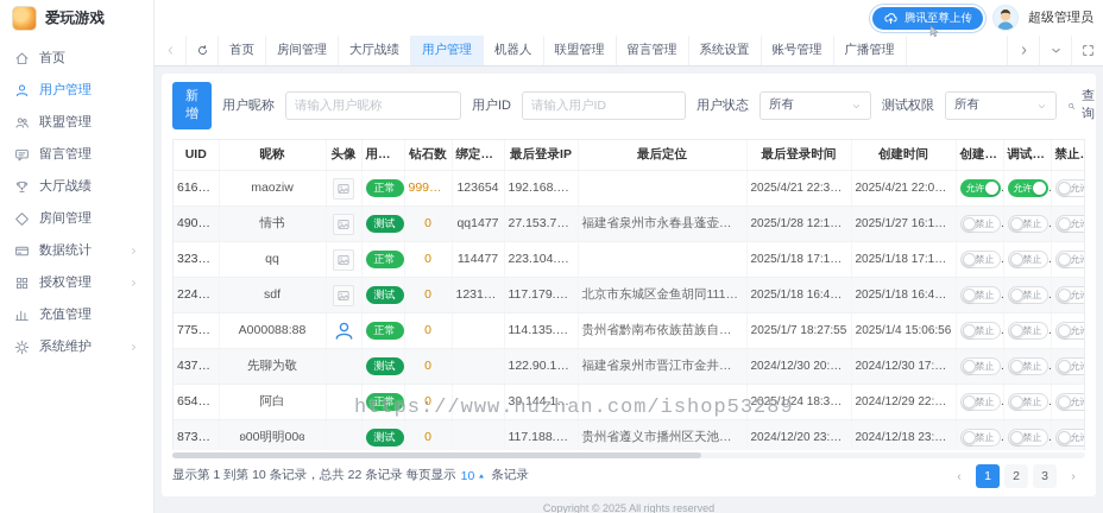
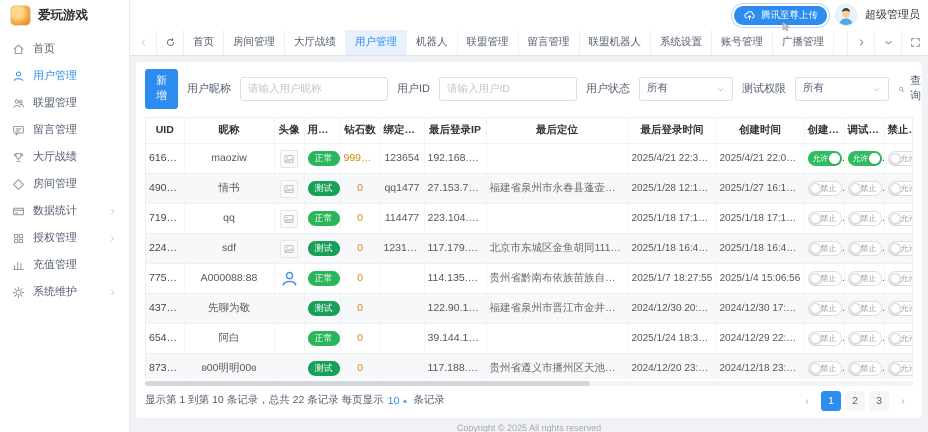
  爱玩游戏
  首页
  用户管理
  联盟管理
  留言管理
  大厅战绩
  房间管理
  数据统计
  授权管理
  充值管理
  系统维护
  腾讯至尊上传
  超级管理员
  首页
  房间管理
  大厅战绩
  用户管理
  机器人
  联盟管理
  留言管理
+ 联盟机器人
  系统设置
  账号管理
  广播管理
  新增
  用户昵称
  请输入用户昵称
  用户ID
  请输入用户ID
  用户状态
  所有
  测试权限
  所有
  查询
  UID	昵称	头像	用户类	钻石数	绑定账号	最后登录IP	最后定位	最后登录时间	创建时间	创建联	调试权	禁止
  616885	maoziw		正常	999997	123654	192.168.31.1		2025/4/21 22:31:52	2025/4/21 22:07:23	允许	允许	允
  490761	情书		测试	0	qq1477	27.153.71.19	福建省泉州市永春县蓬壶镇附	2025/1/28 12:13:11	2025/1/27 16:15:49	禁止	禁止	允
- 323215	qq		正常	0	114477	223.104.53.1		2025/1/18 17:17:00	2025/1/18 17:17:00	禁止	禁止	允
+ 719289	qq		正常	0	114477	223.104.53.1		2025/1/18 17:17:00	2025/1/18 17:17:00	禁止	禁止	允
  224831	sdf		测试	0	1231235	117.179.58.9	北京市东城区金鱼胡同111号附	2025/1/18 16:48:47	2025/1/18 16:48:10	禁止	禁止	允
  775538	A000088:88		正常	0		114.135.17.7	贵州省黔南布依族苗族自治州	2025/1/7 18:27:55	2025/1/4 15:06:56	禁止	禁止	允
  437382	先聊为敬		测试	0		122.90.16.7	福建省泉州市晋江市金井镇围	2024/12/30 20:15:2	2024/12/30 17:28:1	禁止	禁止	允
  654419	阿白		正常	0		39.144.169.1		2025/1/24 18:30:13	2024/12/29 22:31:3	禁止	禁止	允
  873861	ʚ00明明00ɞ		测试	0		117.188.55.3	贵州省遵义市播州区天池大道	2024/12/20 23:01:0	2024/12/18 23:41:0	禁止	禁止	允
  显示第 1 到第 10 条记录，总共 22 条记录 每页显示
  10
  条记录
  ‹
  1
  2
  3
  ›
- https://www.huzhan.com/ishop53289
  Copyright © 2025 All rights reserved
